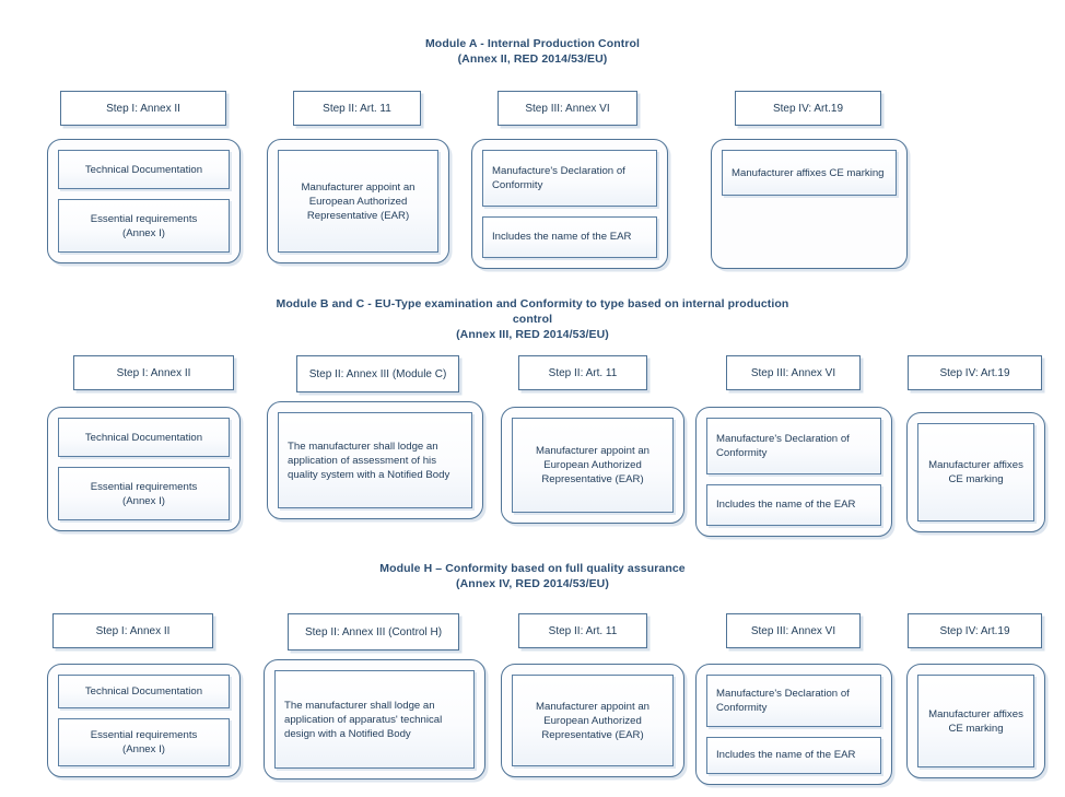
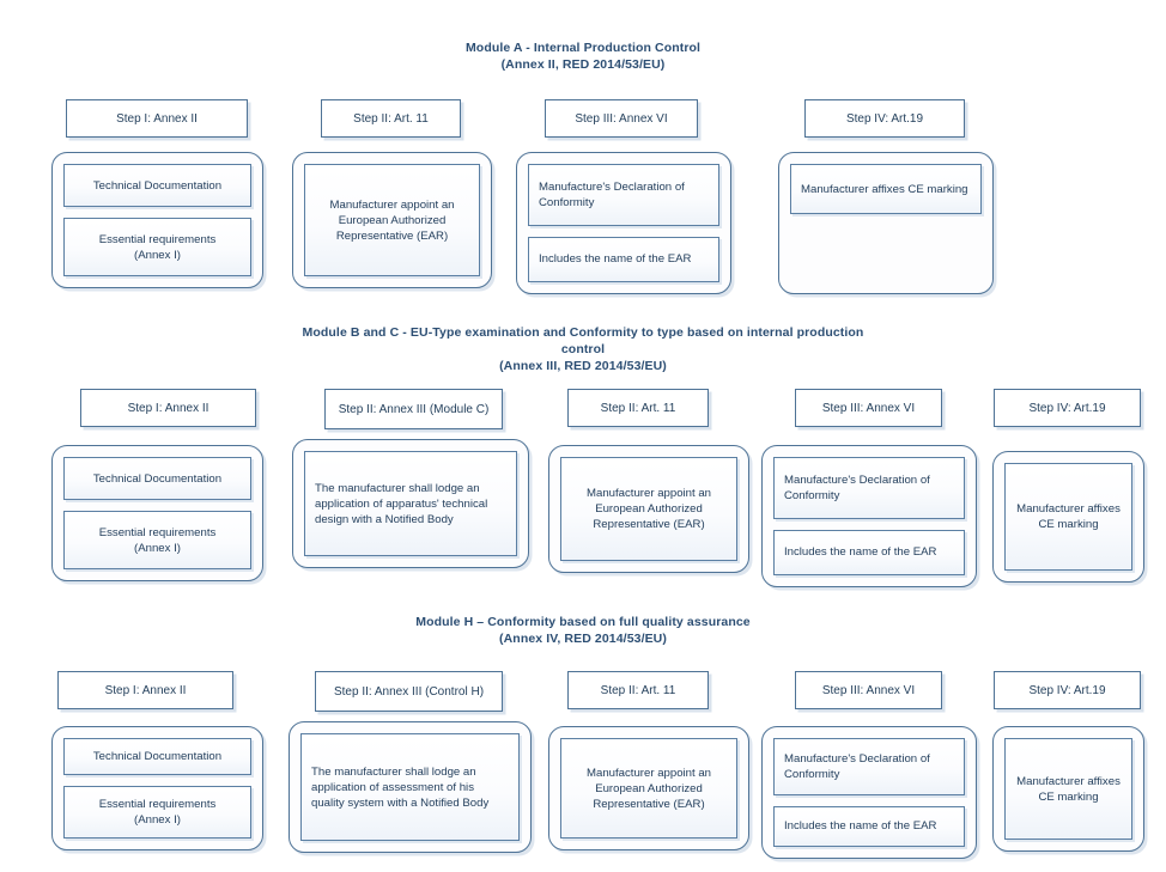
  Module A - Internal Production Control
  (Annex II, RED 2014/53/EU)
  Step I: Annex II
  Step II: Art. 11
  Step III: Annex VI
  Step IV: Art.19
  Technical Documentation
  Essential requirements
  (Annex I)
  Manufacturer appoint an European Authorized Representative (EAR)
  Manufacture's Declaration of Conformity
  Includes the name of the EAR
  Manufacturer affixes CE marking
  Module B and C - EU-Type examination and Conformity to type based on internal production control
  (Annex III, RED 2014/53/EU)
  Step I: Annex II
  Step II: Annex III (Module C)
  Step II: Art. 11
  Step III: Annex VI
  Step IV: Art.19
  Technical Documentation
  Essential requirements
  (Annex I)
- The manufacturer shall lodge an application of assessment of his quality system with a Notified Body
+ The manufacturer shall lodge an application of apparatus' technical design with a Notified Body
  Manufacturer appoint an European Authorized Representative (EAR)
  Manufacture's Declaration of Conformity
  Includes the name of the EAR
  Manufacturer affixes CE marking
  Module H – Conformity based on full quality assurance
  (Annex IV, RED 2014/53/EU)
  Step I: Annex II
  Step II: Annex III (Control H)
  Step II: Art. 11
  Step III: Annex VI
  Step IV: Art.19
  Technical Documentation
  Essential requirements
  (Annex I)
- The manufacturer shall lodge an application of apparatus' technical design with a Notified Body
+ The manufacturer shall lodge an application of assessment of his quality system with a Notified Body
  Manufacturer appoint an European Authorized Representative (EAR)
  Manufacture's Declaration of Conformity
  Includes the name of the EAR
  Manufacturer affixes CE marking
